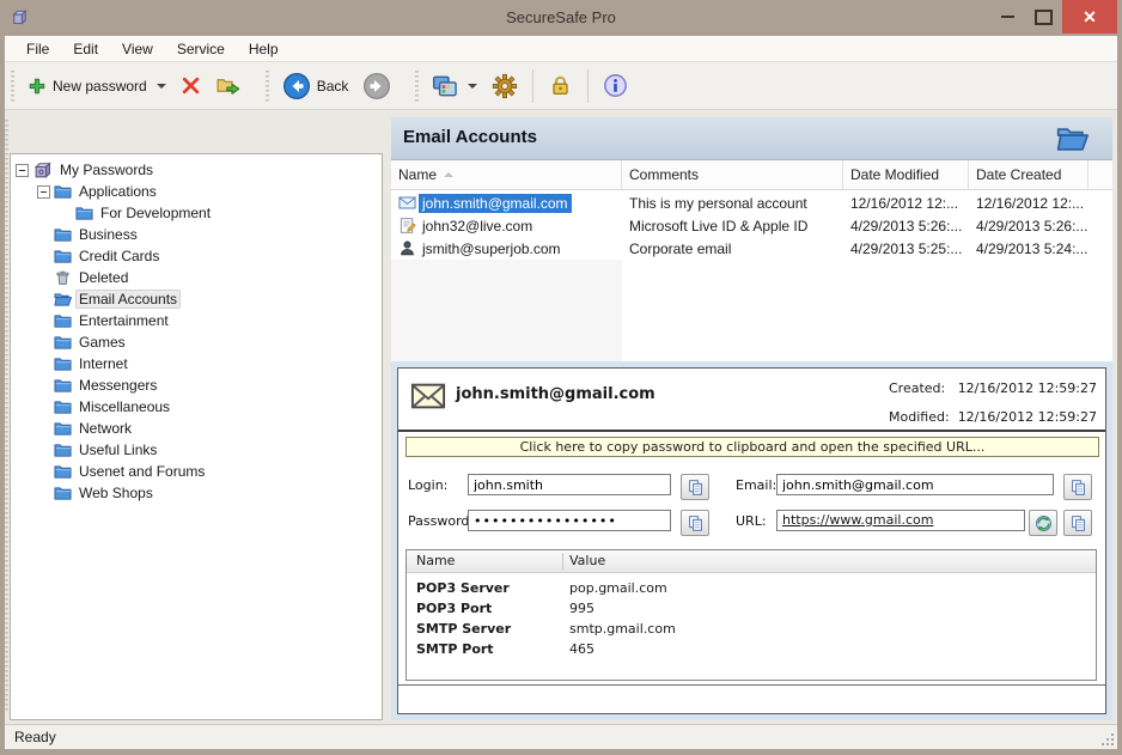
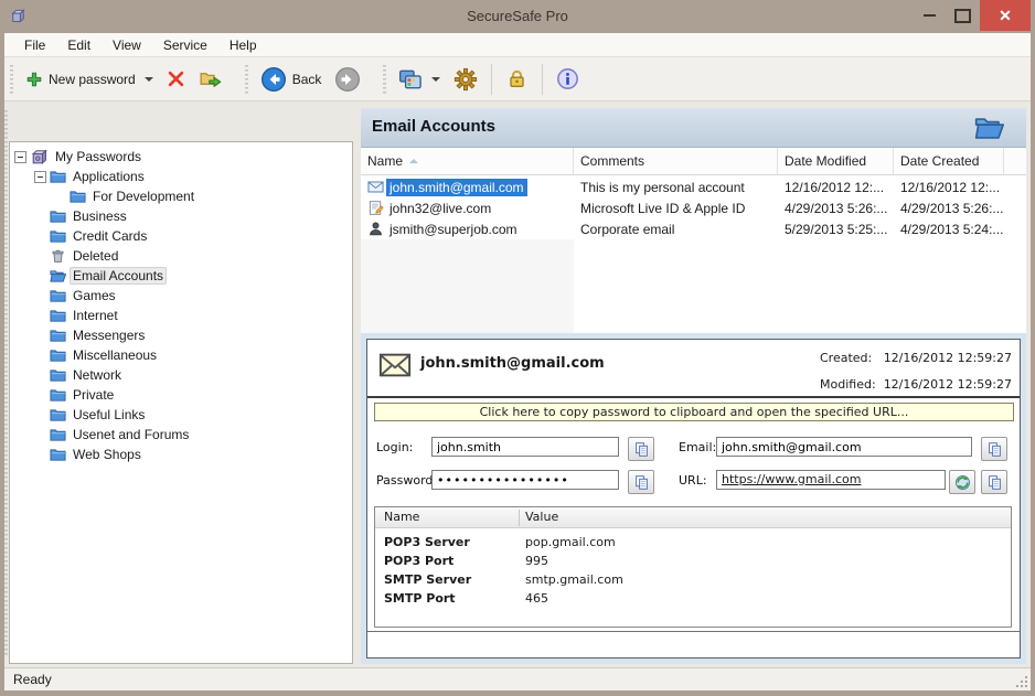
  SecureSafe Pro
  ✕
  File
  Edit
  View
  Service
  Help
  New password
  Back
  My Passwords
  Applications
  For Development
  Business
  Credit Cards
  Deleted
  Email Accounts
- Entertainment
  Games
  Internet
  Messengers
  Miscellaneous
  Network
+ Private
  Useful Links
  Usenet and Forums
  Web Shops
  Email Accounts
  Name
  Comments
  Date Modified
  Date Created
  john.smith@gmail.com
  This is my personal account
  12/16/2012 12:...
  12/16/2012 12:...
  john32@live.com
  Microsoft Live ID & Apple ID
  4/29/2013 5:26:...
  4/29/2013 5:26:...
  jsmith@superjob.com
  Corporate email
- 4/29/2013 5:25:...
+ 5/29/2013 5:25:...
  4/29/2013 5:24:...
  john.smith@gmail.com
  Created:
  12/16/2012 12:59:27
  Modified:
  12/16/2012 12:59:27
  Click here to copy password to clipboard and open the specified URL...
  Login:
  john.smith
  Password
  ••••••••••••••••
  Email:
  john.smith@gmail.com
  URL:
  https://www.gmail.com
  Name
  Value
  POP3 Server
  pop.gmail.com
  POP3 Port
  995
  SMTP Server
  smtp.gmail.com
  SMTP Port
  465
  Ready
